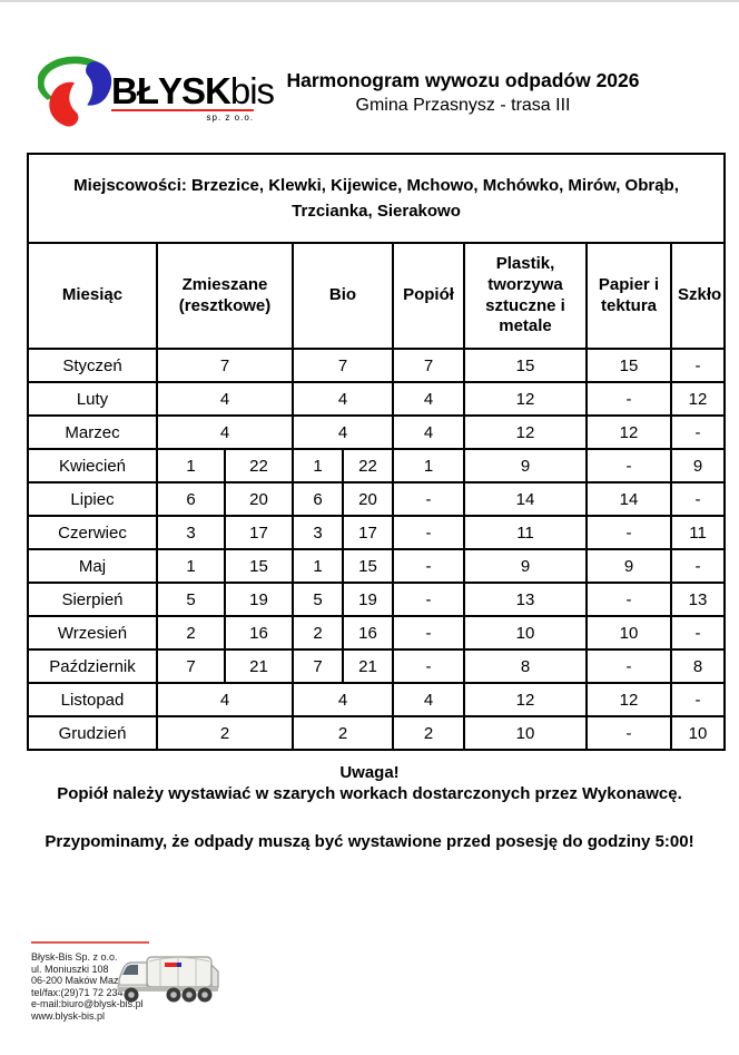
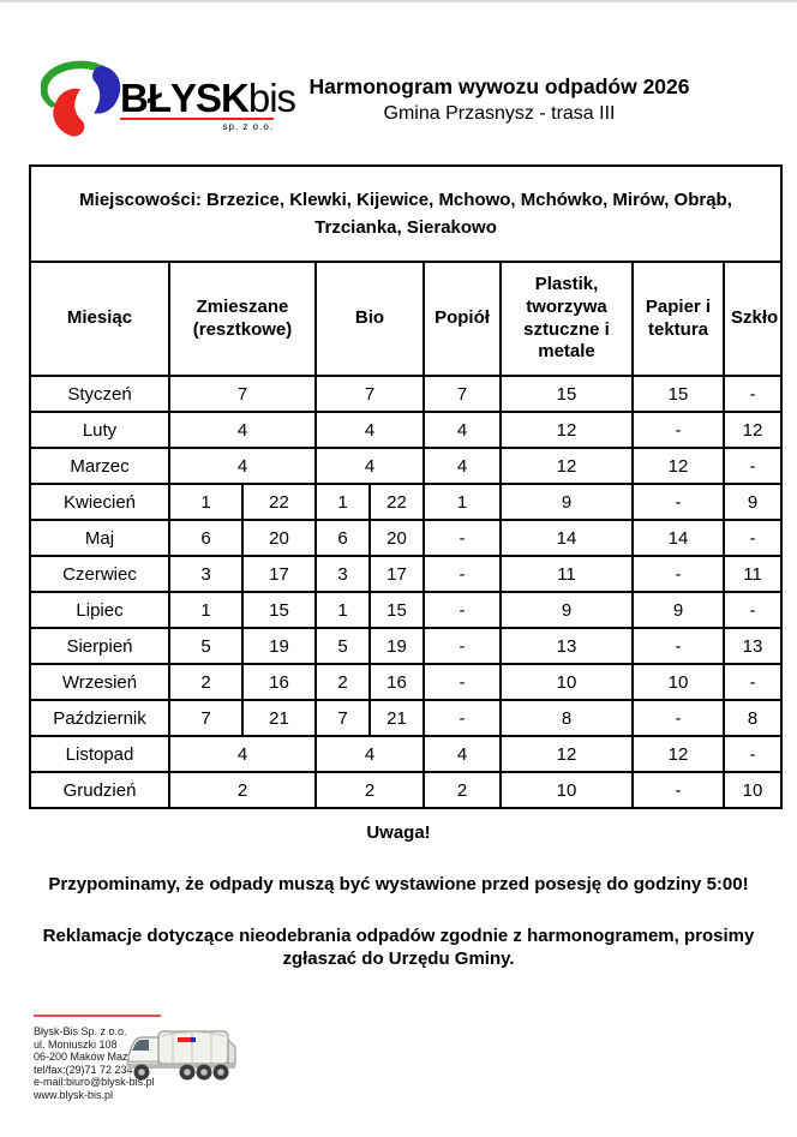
  BŁYSKbis
  sp. z o.o.
  Harmonogram wywozu odpadów 2026
  Gmina Przasnysz - trasa III
  Miejscowości: Brzezice, Klewki, Kijewice, Mchowo, Mchówko, Mirów, Obrąb, Trzcianka, Sierakowo
  Miesiąc	Zmieszane (resztkowe)	Bio	Popiół	Plastik, tworzywa sztuczne i metale	Papier i tektura	Szkło
  Styczeń	7	7	7	15	15	-
  Luty	4	4	4	12	-	12
  Marzec	4	4	4	12	12	-
  Kwiecień	1	22	1	22	1	9	-	9
- Lipiec	6	20	6	20	-	14	14	-
+ Maj	6	20	6	20	-	14	14	-
  Czerwiec	3	17	3	17	-	11	-	11
- Maj	1	15	1	15	-	9	9	-
+ Lipiec	1	15	1	15	-	9	9	-
  Sierpień	5	19	5	19	-	13	-	13
  Wrzesień	2	16	2	16	-	10	10	-
  Październik	7	21	7	21	-	8	-	8
  Listopad	4	4	4	12	12	-
  Grudzień	2	2	2	10	-	10
  Uwaga!
- Popiół należy wystawiać w szarych workach dostarczonych przez Wykonawcę.
  Przypominamy, że odpady muszą być wystawione przed posesję do godziny 5:00!
+ Reklamacje dotyczące nieodebrania odpadów zgodnie z harmonogramem, prosimy zgłaszać do Urzędu Gminy.
  Błysk-Bis Sp. z o.o.
  ul. Moniuszki 108
  06-200 Maków Maz
  tel/fax:(29)71 72 234
  e-mail:biuro@blysk-bis.pl
  www.blysk-bis.pl
